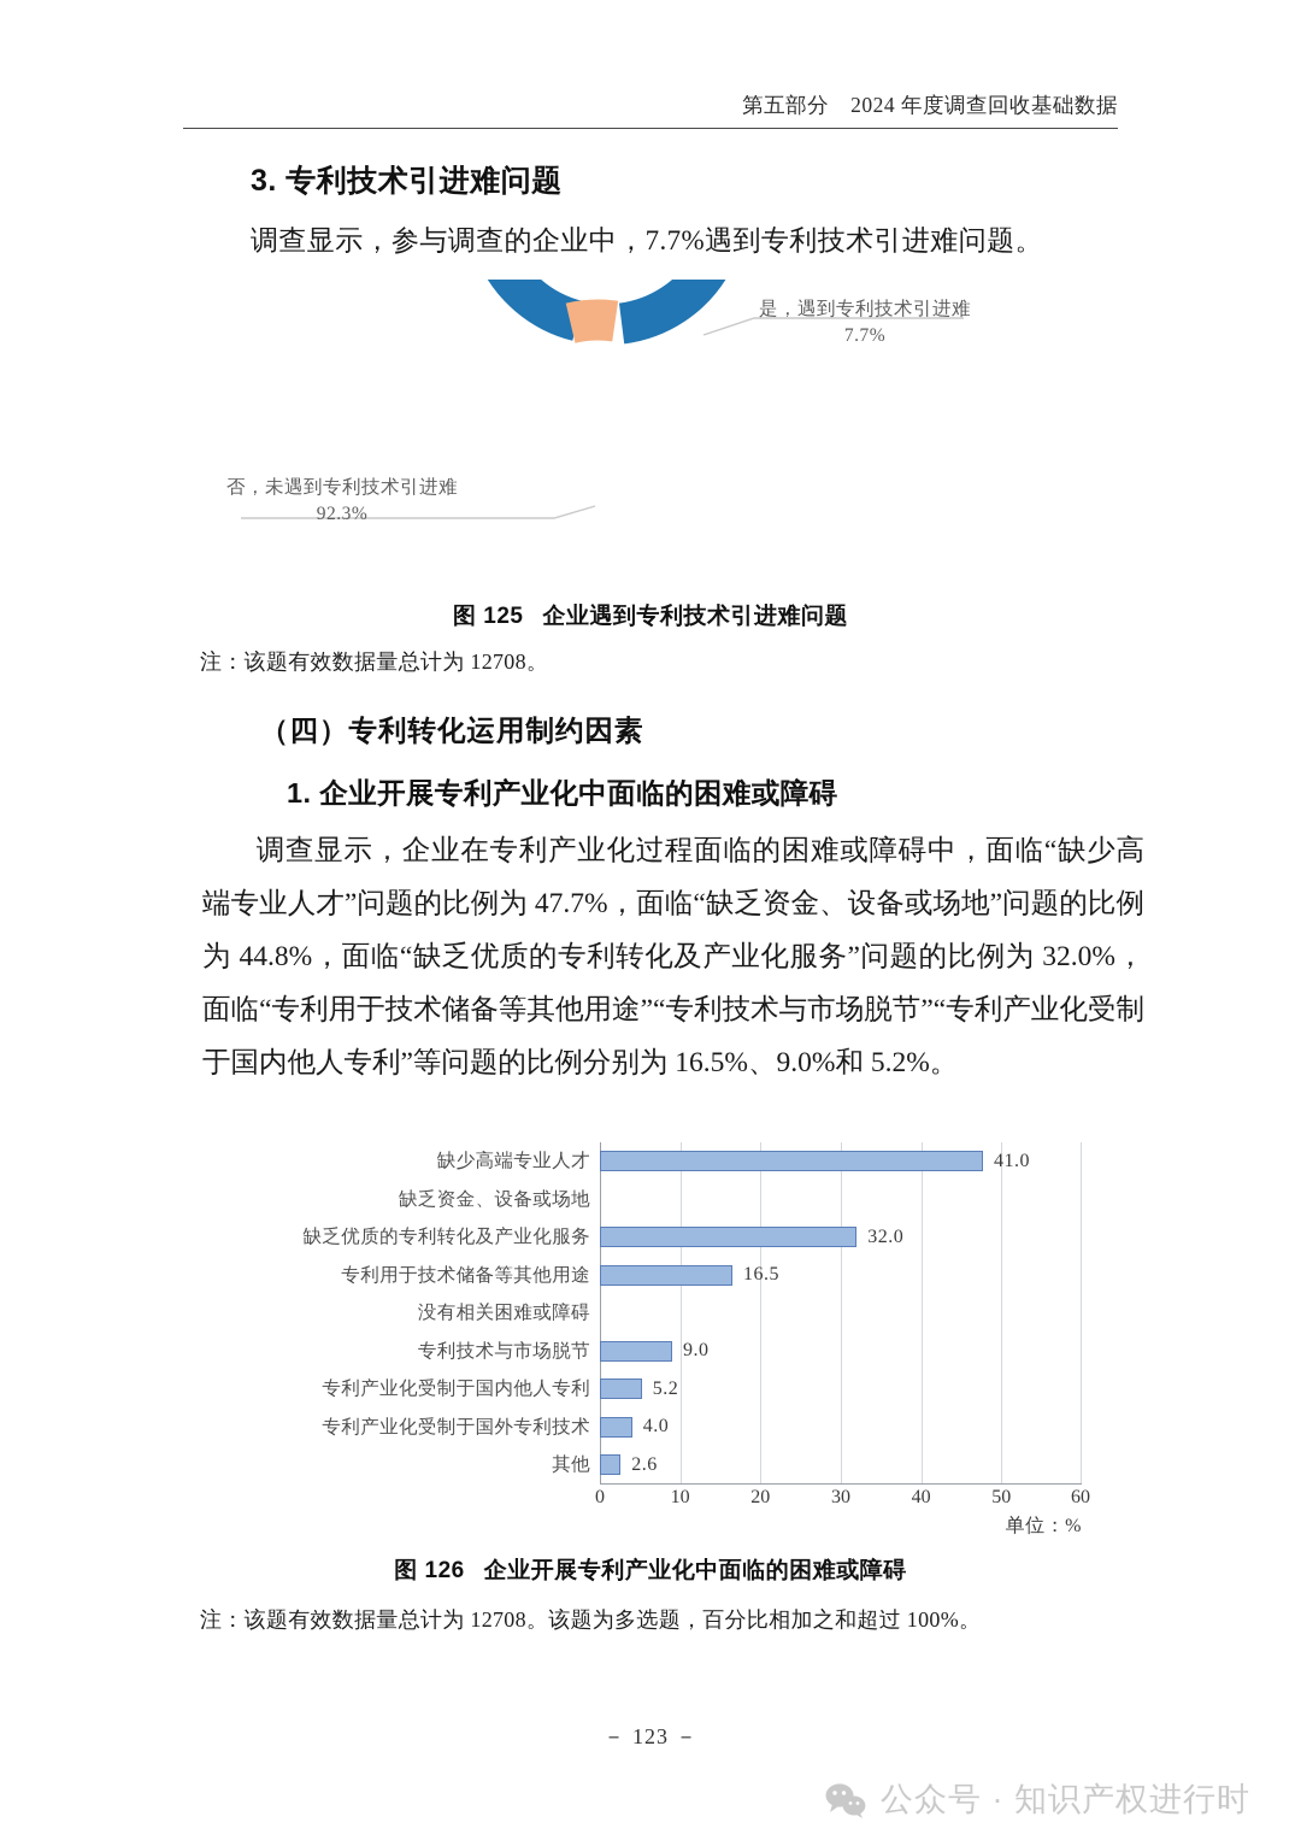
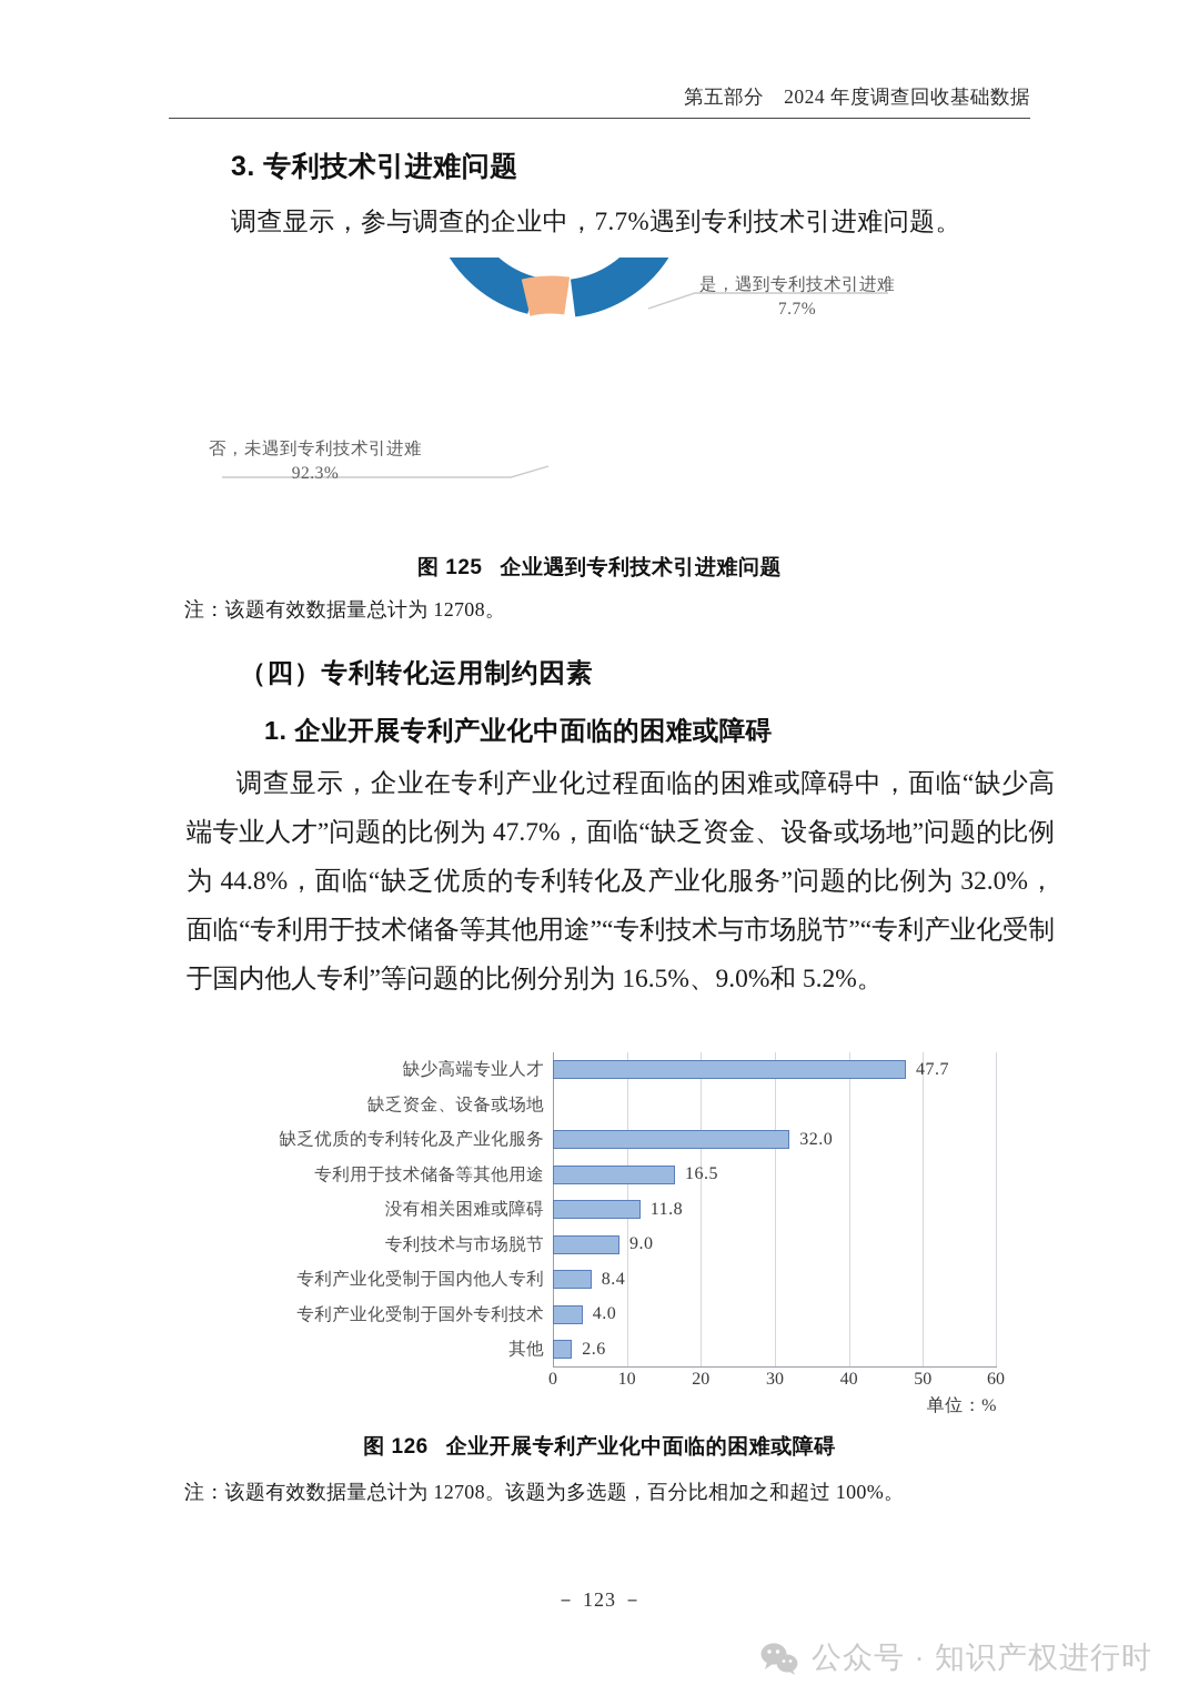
  第五部分 2024 年度调查回收基础数据
  3. 专利技术引进难问题
  调查显示，参与调查的企业中，7.7%遇到专利技术引进难问题。
  是，遇到专利技术引进难
  7.7%
  否，未遇到专利技术引进难
  92.3%
  图 125 企业遇到专利技术引进难问题
  注：该题有效数据量总计为 12708。
  （四）专利转化运用制约因素
  1. 企业开展专利产业化中面临的困难或障碍
  调查显示，企业在专利产业化过程面临的困难或障碍中，面临“缺少高端专业人才”问题的比例为 47.7%，面临“缺乏资金、设备或场地”问题的比例为 44.8%，面临“缺乏优质的专利转化及产业化服务”问题的比例为 32.0%，面临“专利用于技术储备等其他用途”“专利技术与市场脱节”“专利产业化受制于国内他人专利”等问题的比例分别为 16.5%、9.0%和 5.2%。
  缺少高端专业人才
- 41.0
+ 47.7
  缺乏资金、设备或场地
  缺乏优质的专利转化及产业化服务
  32.0
  专利用于技术储备等其他用途
  16.5
  没有相关困难或障碍
+ 11.8
  专利技术与市场脱节
  9.0
  专利产业化受制于国内他人专利
- 5.2
+ 8.4
  专利产业化受制于国外专利技术
  4.0
  其他
  2.6
  0
  10
  20
  30
  40
  50
  60
  单位：%
  图 126 企业开展专利产业化中面临的困难或障碍
  注：该题有效数据量总计为 12708。该题为多选题，百分比相加之和超过 100%。
  － 123 －
  公众号 · 知识产权进行时
